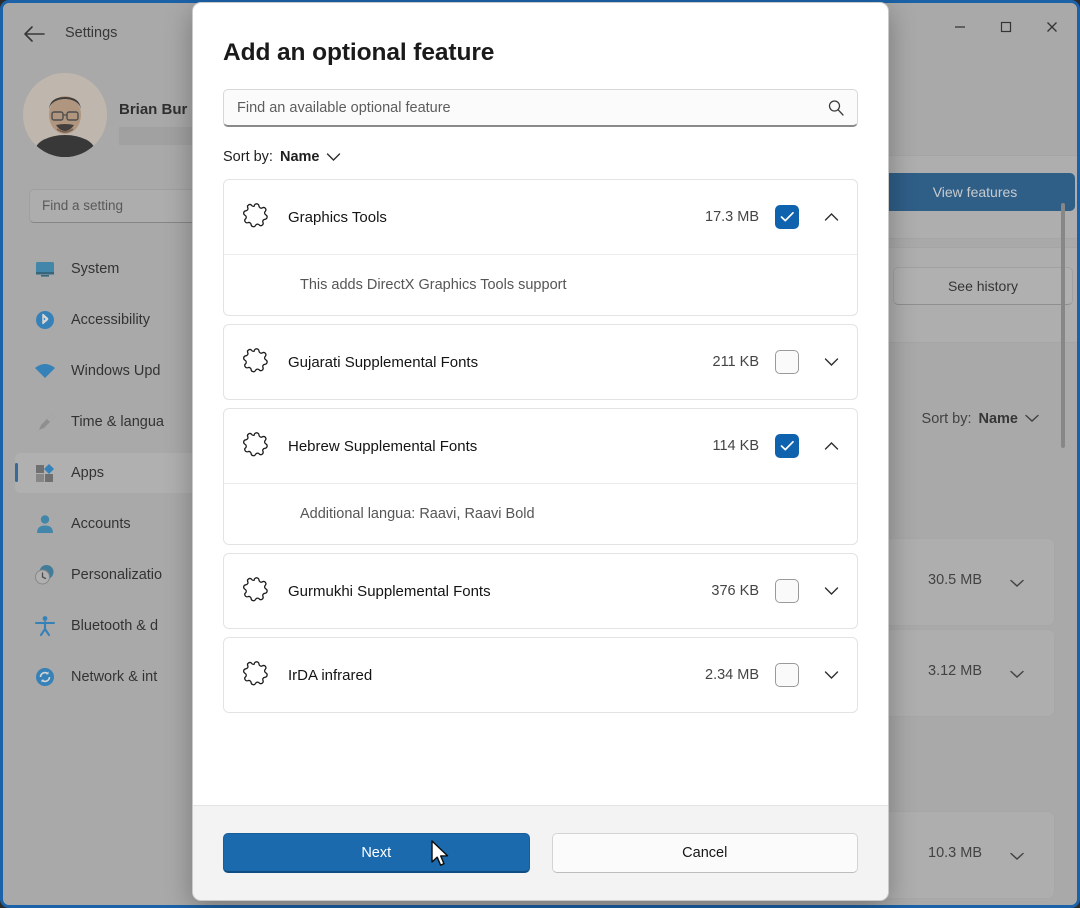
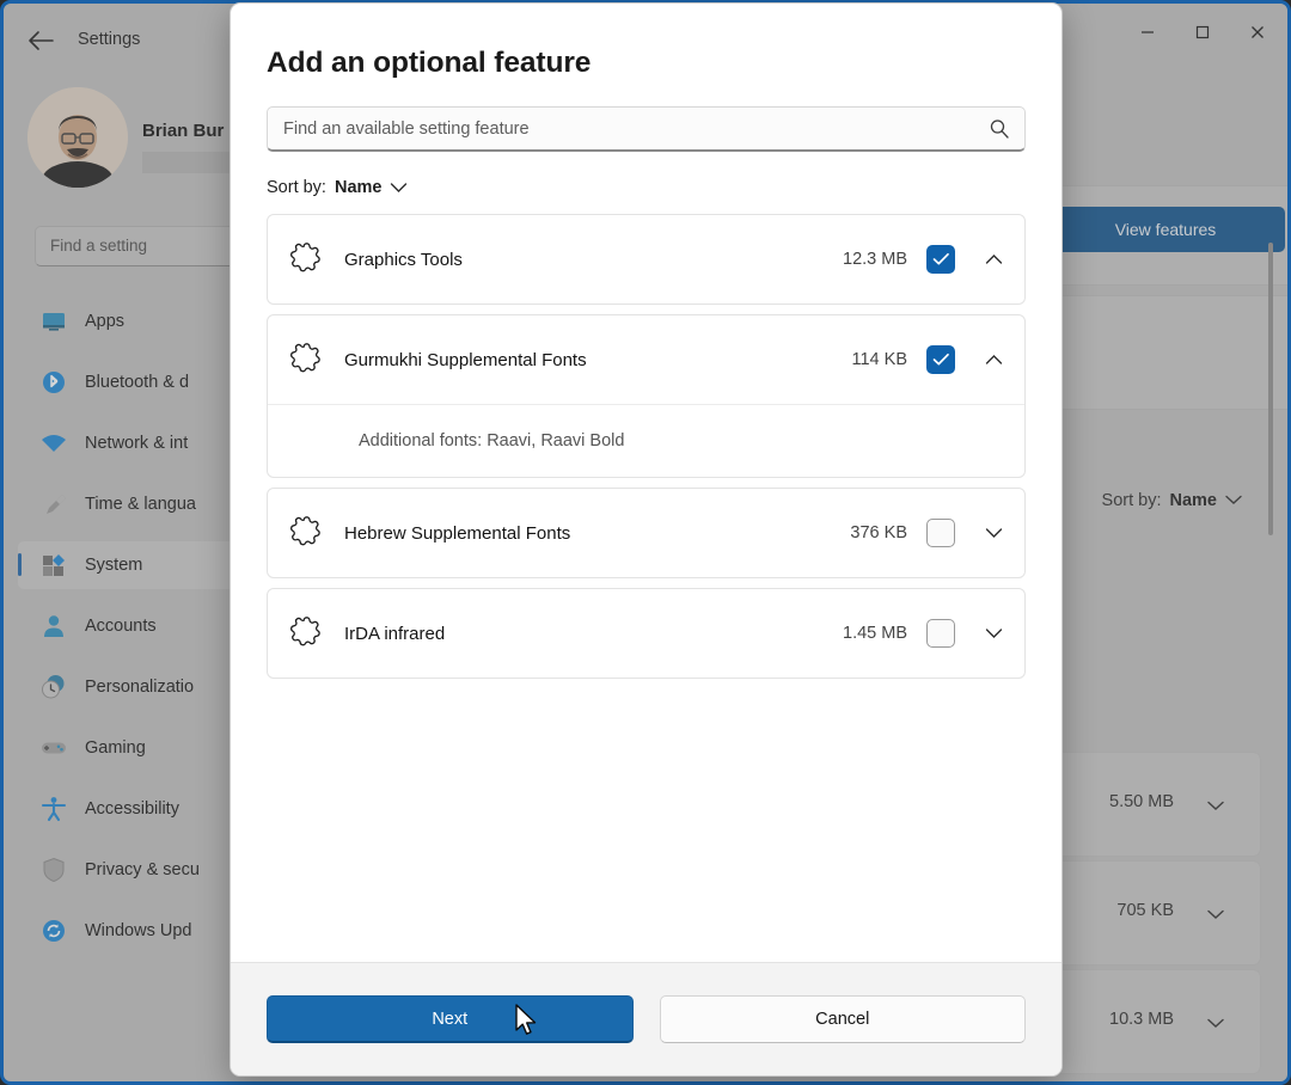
  Settings
  Brian Bur
  Find a setting
- System
+ Apps
- Accessibility
+ Bluetooth & d
- Windows Upd
+ Network & int
  Time & langua
- Apps
+ System
  Accounts
  Personalizatio
+ Gaming
- Bluetooth & d
+ Accessibility
+ Privacy & secu
- Network & int
+ Windows Upd
  View features
- See history
  Sort by:
  Name
- 30.5 MB
- 3.12 MB
+ 5.50 MB
+ 705 KB
  10.3 MB
  Add an optional feature
- Find an available optional feature
+ Find an available setting feature
  Sort by:
  Name
  Graphics Tools
- 17.3 MB
+ 12.3 MB
- This adds DirectX Graphics Tools support
- Gujarati Supplemental Fonts
- 211 KB
- Hebrew Supplemental Fonts
+ Gurmukhi Supplemental Fonts
  114 KB
- Additional langua: Raavi, Raavi Bold
+ Additional fonts: Raavi, Raavi Bold
- Gurmukhi Supplemental Fonts
+ Hebrew Supplemental Fonts
  376 KB
  IrDA infrared
- 2.34 MB
+ 1.45 MB
  Next
  Cancel
